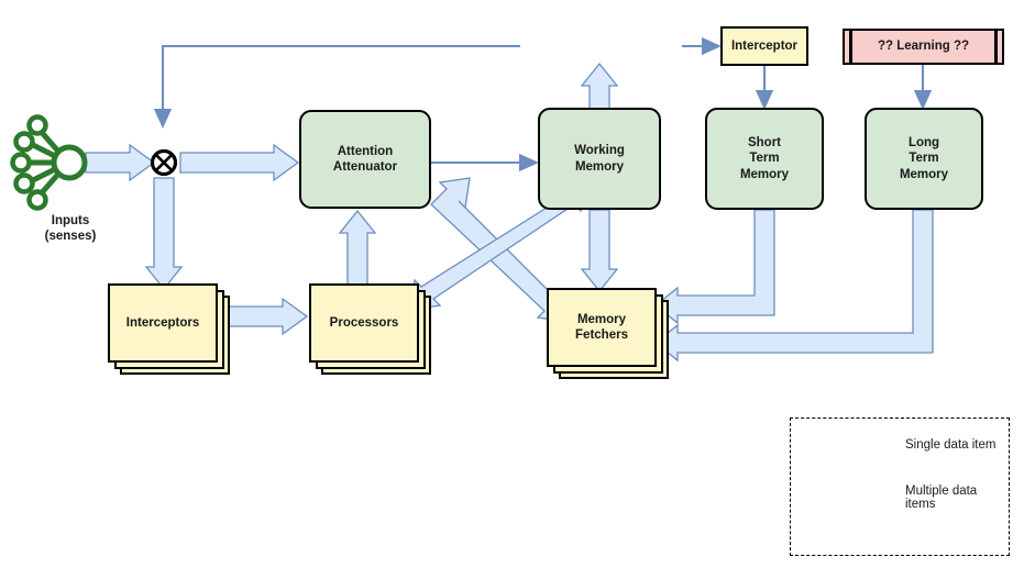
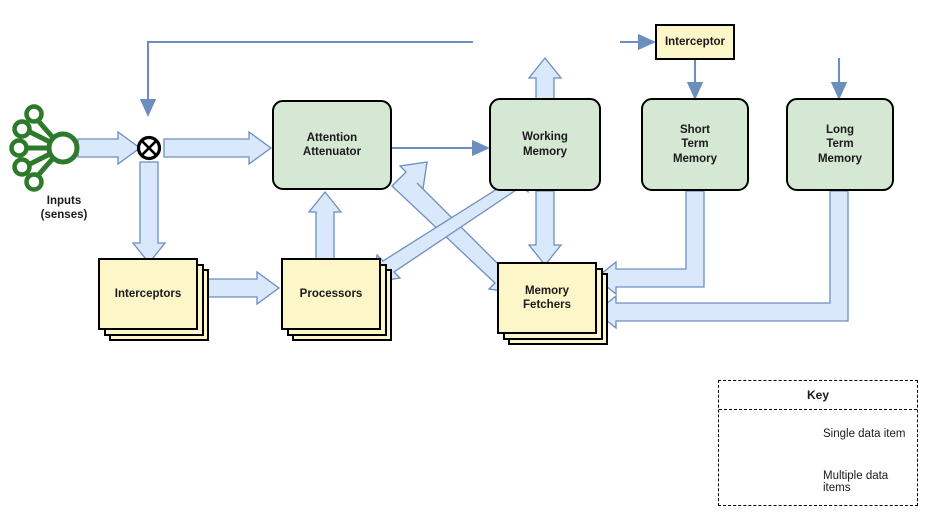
  Inputs
  (senses)
  Interceptor
- ?? Learning ??
  Attention
  Attenuator
  Working
  Memory
  Short
  Term
  Memory
  Long
  Term
  Memory
  Interceptors
  Processors
  Memory
  Fetchers
+ Key
  Single data item
  Multiple data items
